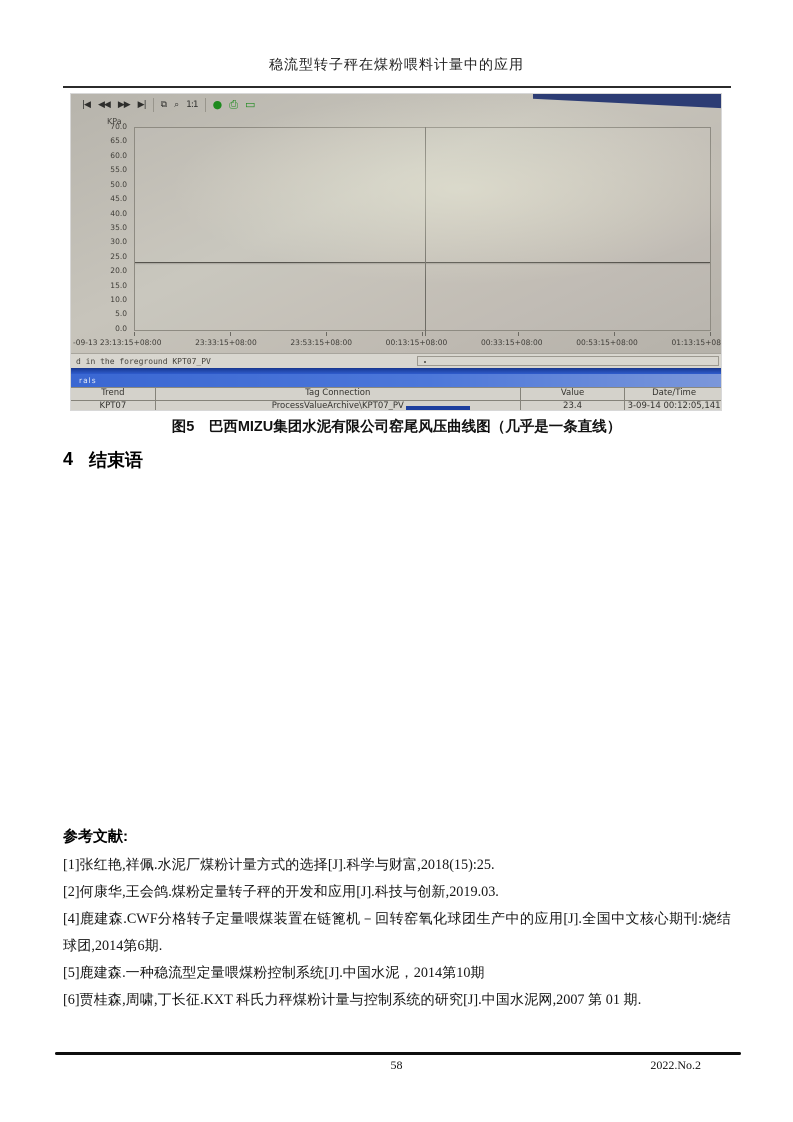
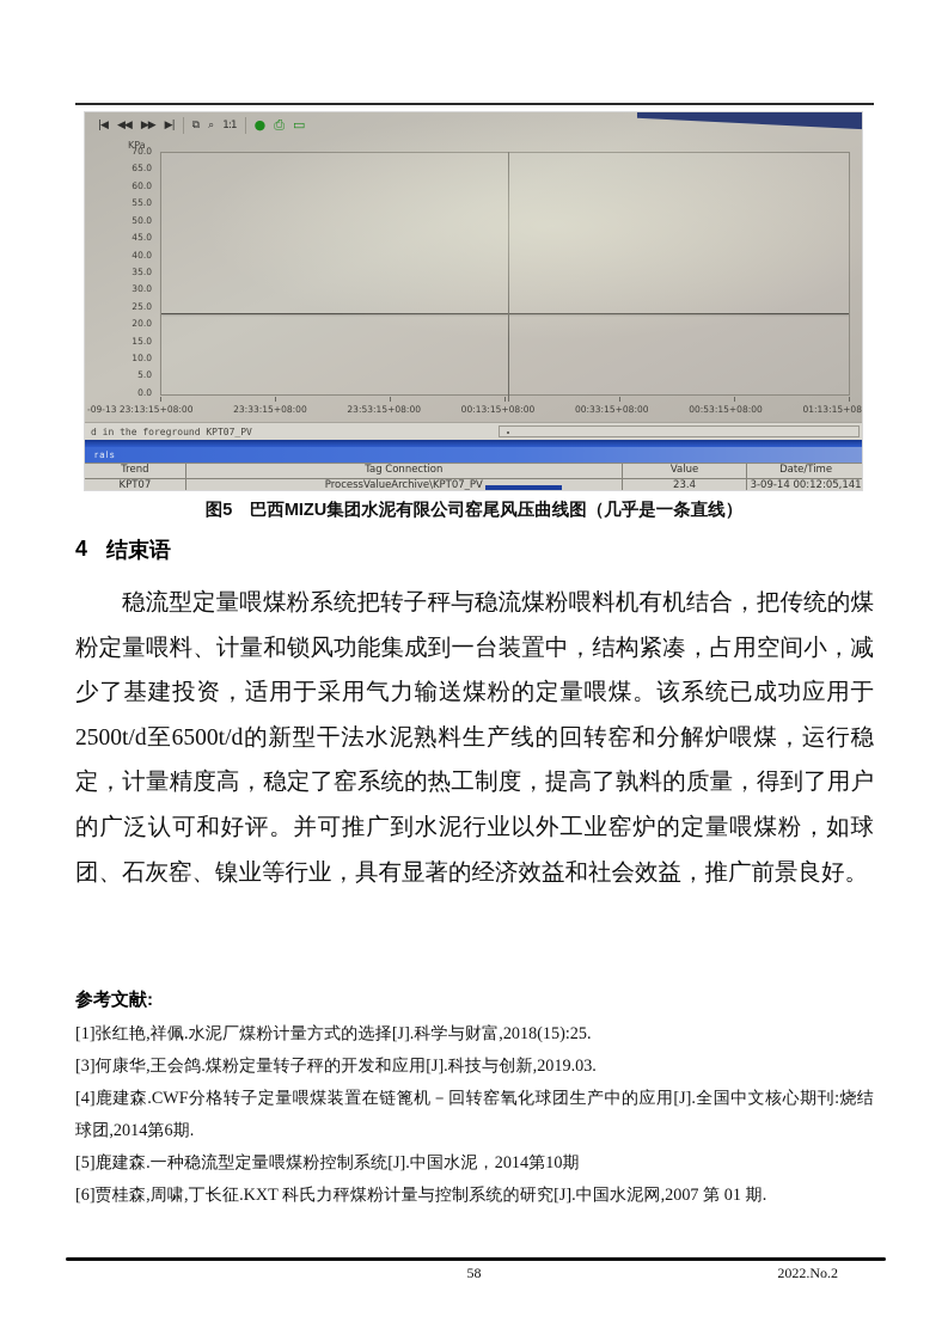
- 稳流型转子秤在煤粉喂料计量中的应用
  图5 巴西MIZU集团水泥有限公司窑尾风压曲线图（几乎是一条直线）
  4
  结束语
+ 稳流型定量喂煤粉系统把转子秤与稳流煤粉喂料机有机结合，把传统的煤粉定量喂料、计量和锁风功能集成到一台装置中，结构紧凑，占用空间小，减少了基建投资，适用于采用气力输送煤粉的定量喂煤。该系统已成功应用于2500t/d至6500t/d的新型干法水泥熟料生产线的回转窑和分解炉喂煤，运行稳定，计量精度高，稳定了窑系统的热工制度，提高了孰料的质量，得到了用户的广泛认可和好评。并可推广到水泥行业以外工业窑炉的定量喂煤粉，如球团、石灰窑、镍业等行业，具有显著的经济效益和社会效益，推广前景良好。
  参考文献:
  [1]张红艳,祥佩.水泥厂煤粉计量方式的选择[J].科学与财富,2018(15):25.
- [2]何康华,王会鸽.煤粉定量转子秤的开发和应用[J].科技与创新,2019.03.
+ [3]何康华,王会鸽.煤粉定量转子秤的开发和应用[J].科技与创新,2019.03.
  [4]鹿建森.CWF分格转子定量喂煤装置在链篦机－回转窑氧化球团生产中的应用[J].全国中文核心期刊:烧结球团,2014第6期.
  [5]鹿建森.一种稳流型定量喂煤粉控制系统[J].中国水泥，2014第10期
  [6]贾桂森,周啸,丁长征.KXT 科氏力秤煤粉计量与控制系统的研究[J].中国水泥网,2007 第 01 期.
  58
  2022.No.2
